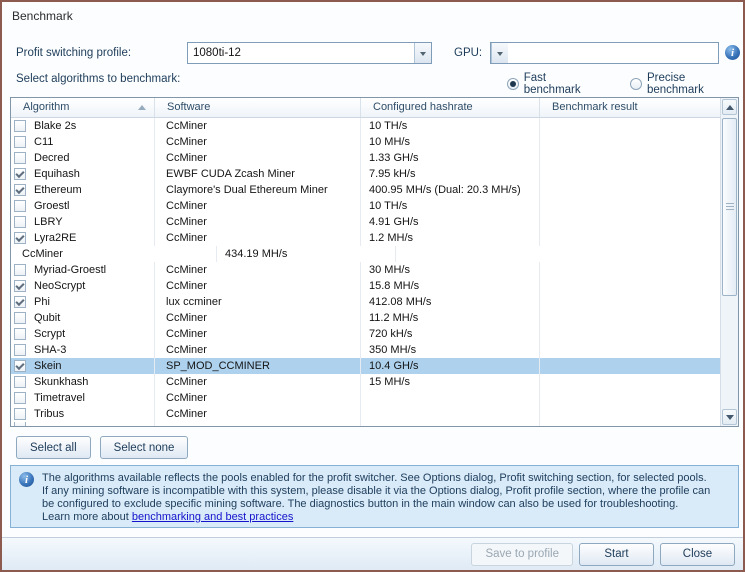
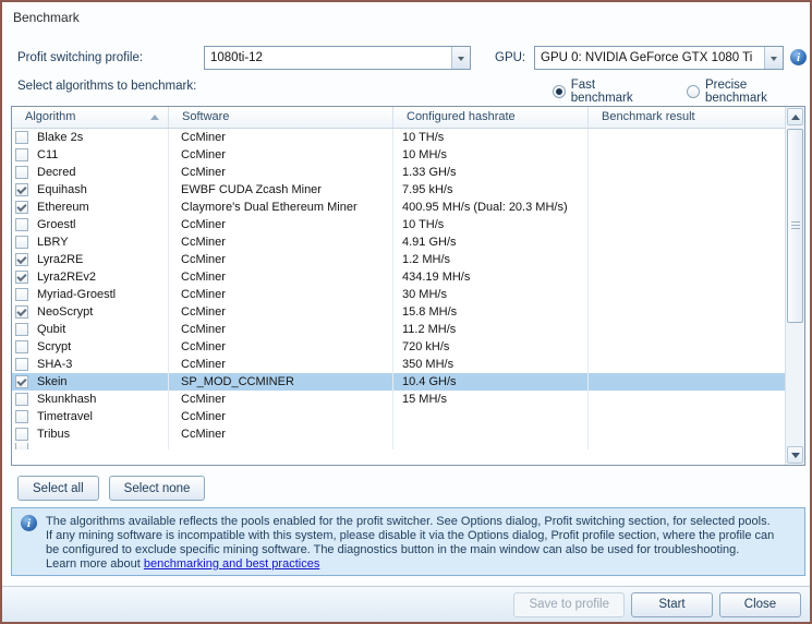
  Benchmark
  Profit switching profile:
  1080ti-12
  GPU:
+ GPU 0: NVIDIA GeForce GTX 1080 Ti
  i
  Select algorithms to benchmark:
  Fast benchmark
  Precise benchmark
  Algorithm
  Software
  Configured hashrate
  Benchmark result
  Blake 2s
  CcMiner
  10 TH/s
  C11
  CcMiner
  10 MH/s
  Decred
  CcMiner
  1.33 GH/s
  Equihash
  EWBF CUDA Zcash Miner
  7.95 kH/s
  Ethereum
  Claymore's Dual Ethereum Miner
  400.95 MH/s (Dual: 20.3 MH/s)
  Groestl
  CcMiner
  10 TH/s
  LBRY
  CcMiner
  4.91 GH/s
  Lyra2RE
  CcMiner
  1.2 MH/s
+ Lyra2REv2
  CcMiner
  434.19 MH/s
  Myriad-Groestl
  CcMiner
  30 MH/s
  NeoScrypt
  CcMiner
  15.8 MH/s
- Phi
- lux ccminer
- 412.08 MH/s
  Qubit
  CcMiner
  11.2 MH/s
  Scrypt
  CcMiner
  720 kH/s
  SHA-3
  CcMiner
  350 MH/s
  Skein
  SP_MOD_CCMINER
  10.4 GH/s
  Skunkhash
  CcMiner
  15 MH/s
  Timetravel
  CcMiner
  Tribus
  CcMiner
  Select all
  Select none
  i
  The algorithms available reflects the pools enabled for the profit switcher. See Options dialog, Profit switching section, for selected pools.
  If any mining software is incompatible with this system, please disable it via the Options dialog, Profit profile section, where the profile can
  be configured to exclude specific mining software. The diagnostics button in the main window can also be used for troubleshooting.
  Learn more about benchmarking and best practices
  Save to profile
  Start
  Close
